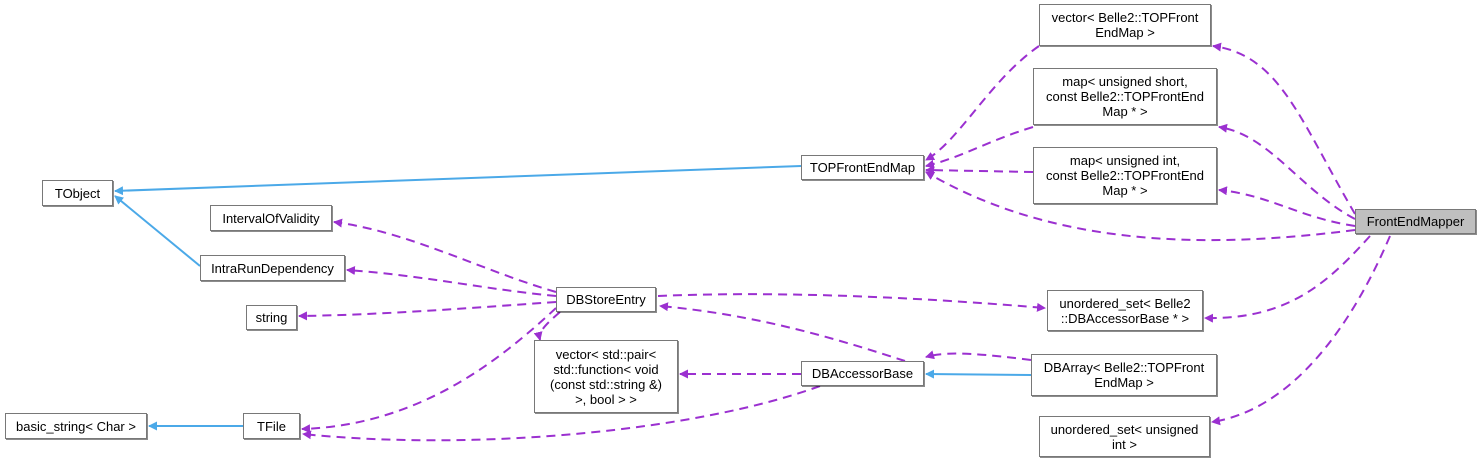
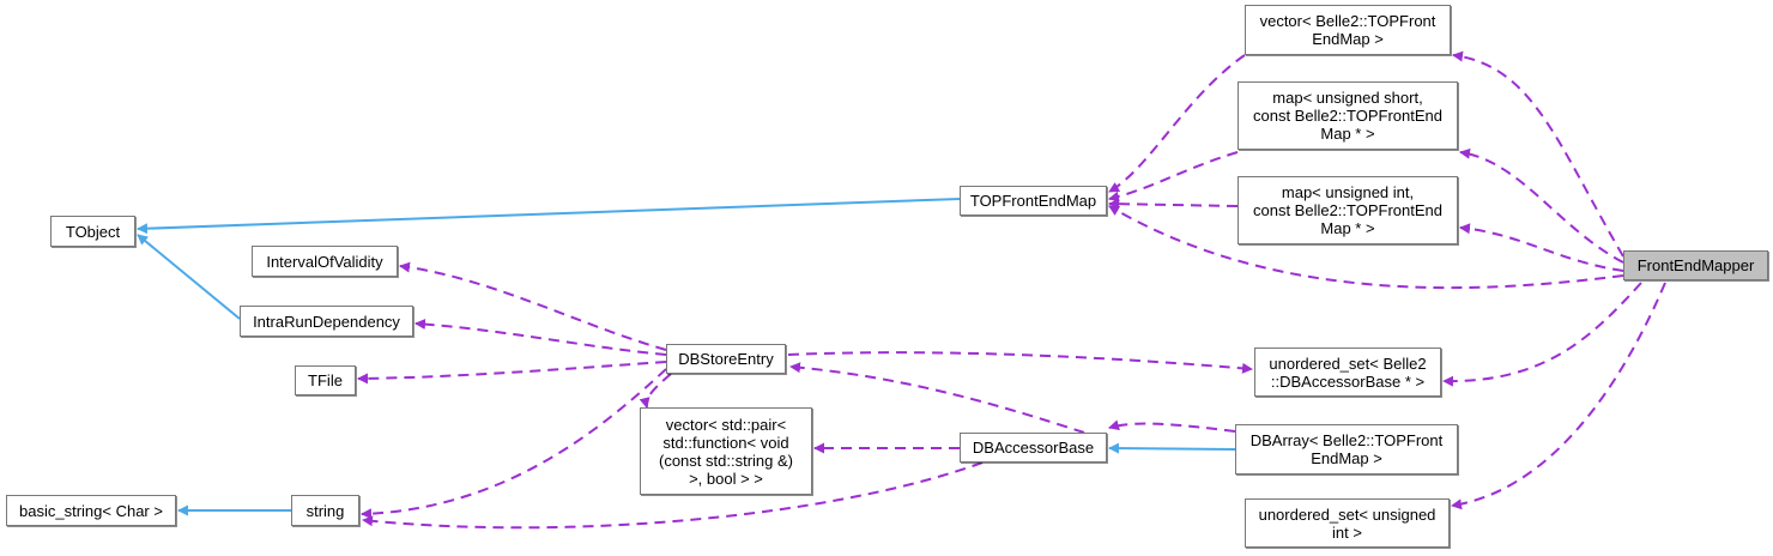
  vector< Belle2::TOPFront
  EndMap >
  map< unsigned short,
  const Belle2::TOPFrontEnd
  Map * >
  map< unsigned int,
  const Belle2::TOPFrontEnd
  Map * >
  FrontEndMapper
  TOPFrontEndMap
  TObject
  IntervalOfValidity
  IntraRunDependency
  DBStoreEntry
- string
+ TFile
  unordered_set< Belle2
  ::DBAccessorBase * >
  vector< std::pair<
  std::function< void
  (const std::string &)
  >, bool > >
  DBAccessorBase
  DBArray< Belle2::TOPFront
  EndMap >
  basic_string< Char >
- TFile
+ string
  unordered_set< unsigned
  int >
